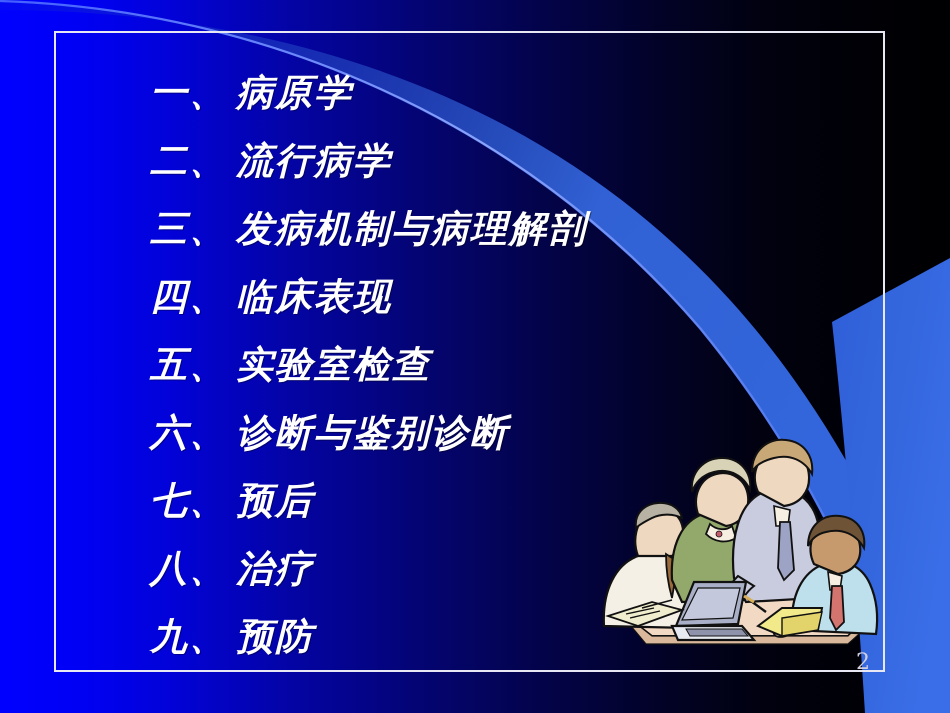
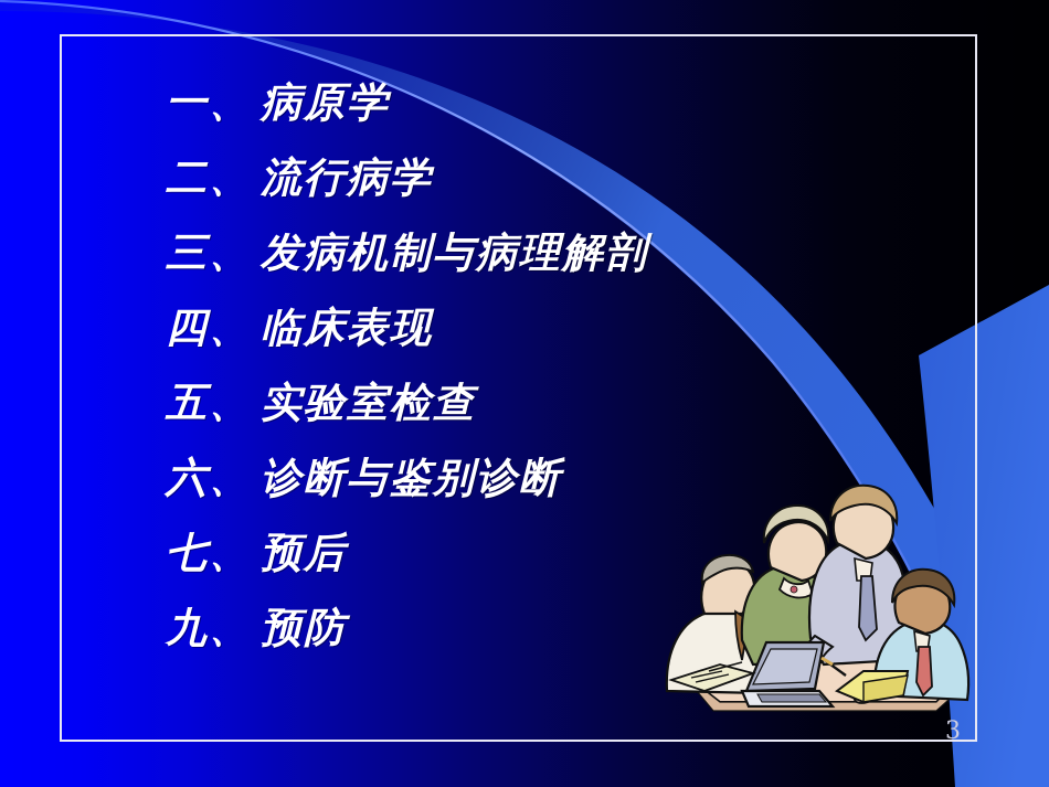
  一、 病原学
  二、 流行病学
  三、 发病机制与病理解剖
  四、 临床表现
  五、 实验室检查
  六、 诊断与鉴别诊断
  七、 预后
- 八、 治疗
  九、 预防
- 2
+ 3
